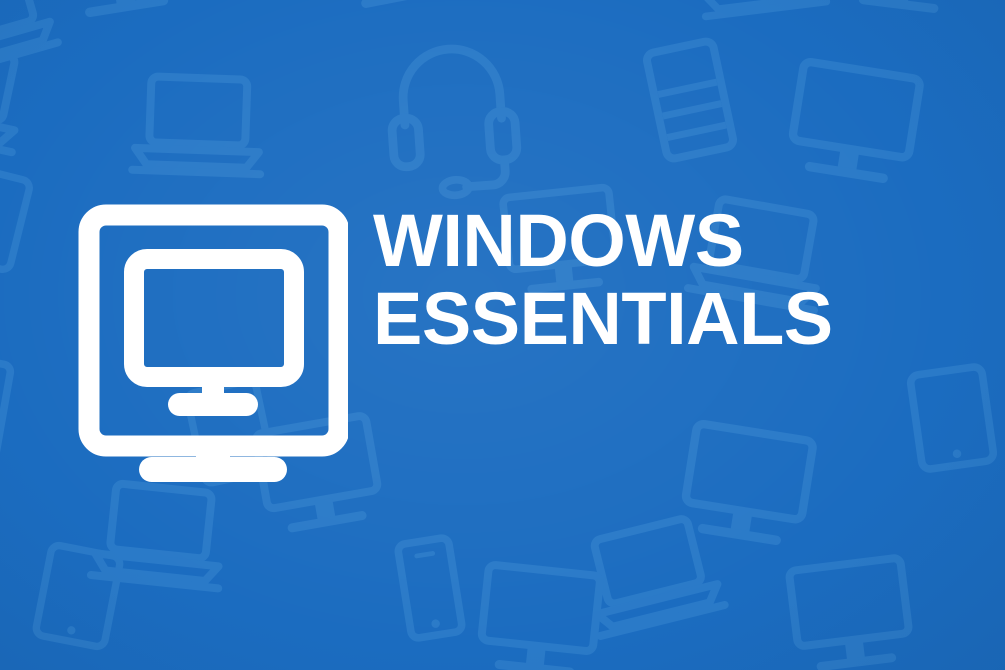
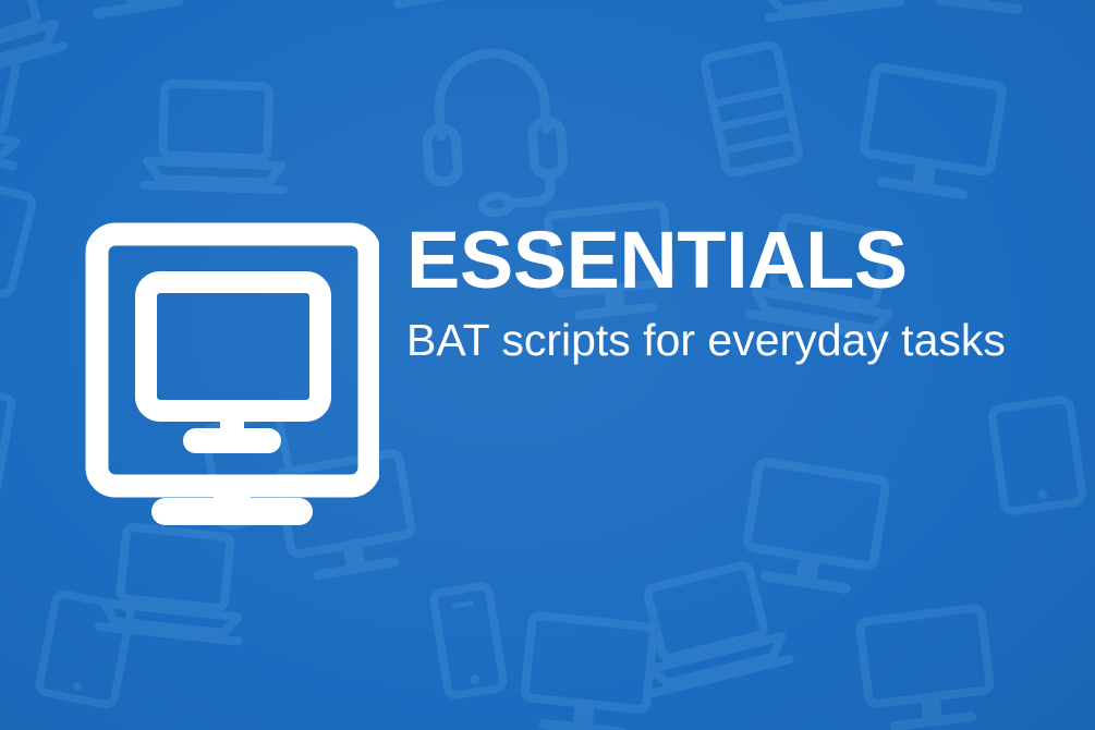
- WINDOWS
  ESSENTIALS
+ BAT scripts for everyday tasks
